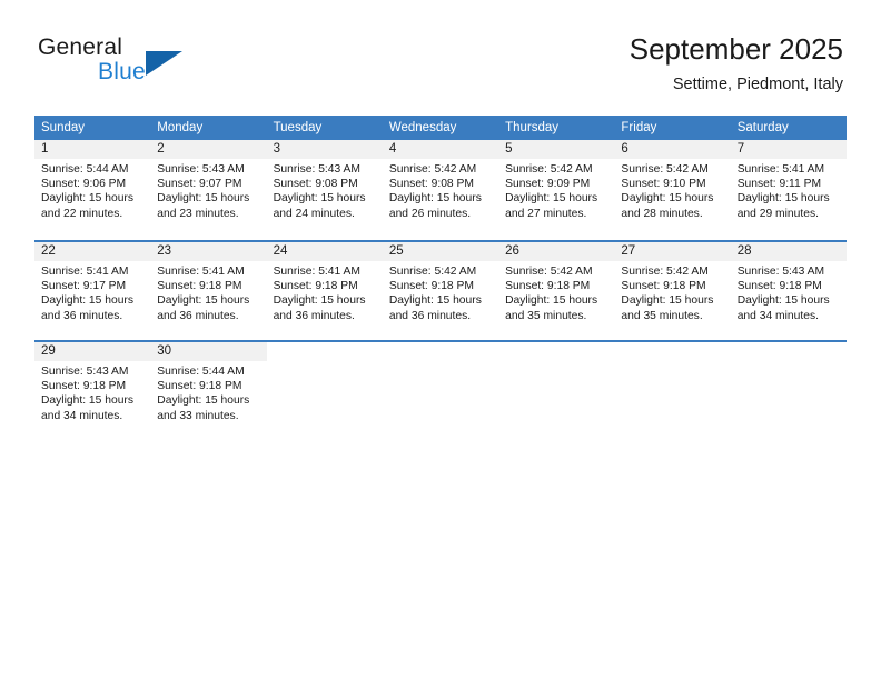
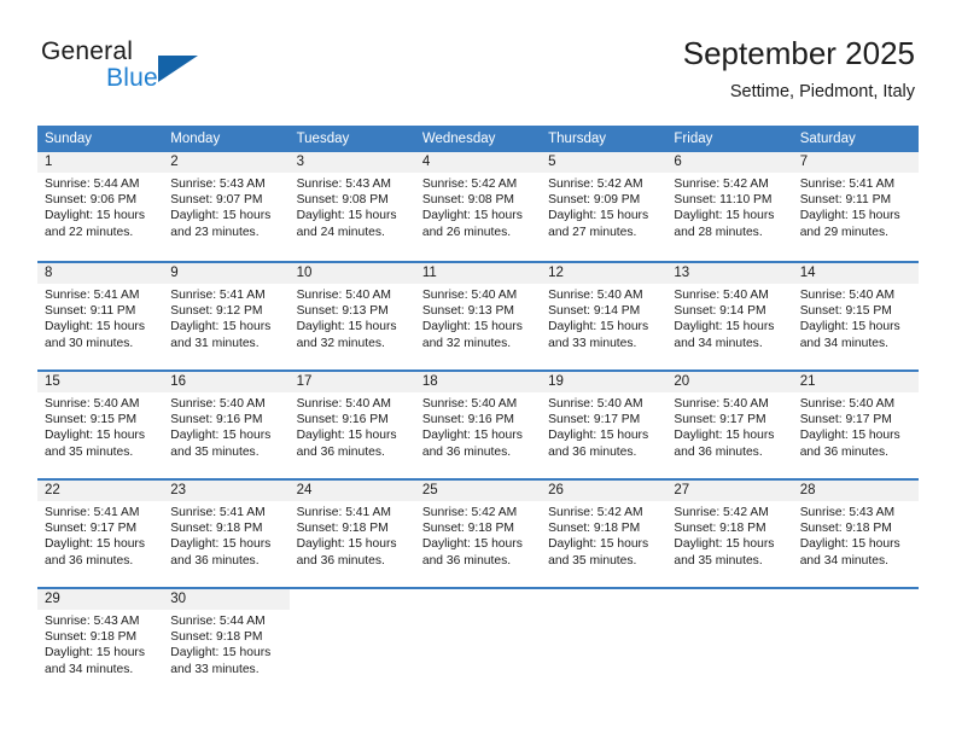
  General
  Blue
  September 2025
  Settime, Piedmont, Italy
  Sunday	Monday	Tuesday	Wednesday	Thursday	Friday	Saturday
- 1Sunrise: 5:44 AMSunset: 9:06 PMDaylight: 15 hoursand 22 minutes.	2Sunrise: 5:43 AMSunset: 9:07 PMDaylight: 15 hoursand 23 minutes.	3Sunrise: 5:43 AMSunset: 9:08 PMDaylight: 15 hoursand 24 minutes.	4Sunrise: 5:42 AMSunset: 9:08 PMDaylight: 15 hoursand 26 minutes.	5Sunrise: 5:42 AMSunset: 9:09 PMDaylight: 15 hoursand 27 minutes.	6Sunrise: 5:42 AMSunset: 9:10 PMDaylight: 15 hoursand 28 minutes.	7Sunrise: 5:41 AMSunset: 9:11 PMDaylight: 15 hoursand 29 minutes.
+ 1Sunrise: 5:44 AMSunset: 9:06 PMDaylight: 15 hoursand 22 minutes.	2Sunrise: 5:43 AMSunset: 9:07 PMDaylight: 15 hoursand 23 minutes.	3Sunrise: 5:43 AMSunset: 9:08 PMDaylight: 15 hoursand 24 minutes.	4Sunrise: 5:42 AMSunset: 9:08 PMDaylight: 15 hoursand 26 minutes.	5Sunrise: 5:42 AMSunset: 9:09 PMDaylight: 15 hoursand 27 minutes.	6Sunrise: 5:42 AMSunset: 11:10 PMDaylight: 15 hoursand 28 minutes.	7Sunrise: 5:41 AMSunset: 9:11 PMDaylight: 15 hoursand 29 minutes.
+ 8Sunrise: 5:41 AMSunset: 9:11 PMDaylight: 15 hoursand 30 minutes.	9Sunrise: 5:41 AMSunset: 9:12 PMDaylight: 15 hoursand 31 minutes.	10Sunrise: 5:40 AMSunset: 9:13 PMDaylight: 15 hoursand 32 minutes.	11Sunrise: 5:40 AMSunset: 9:13 PMDaylight: 15 hoursand 32 minutes.	12Sunrise: 5:40 AMSunset: 9:14 PMDaylight: 15 hoursand 33 minutes.	13Sunrise: 5:40 AMSunset: 9:14 PMDaylight: 15 hoursand 34 minutes.	14Sunrise: 5:40 AMSunset: 9:15 PMDaylight: 15 hoursand 34 minutes.
+ 15Sunrise: 5:40 AMSunset: 9:15 PMDaylight: 15 hoursand 35 minutes.	16Sunrise: 5:40 AMSunset: 9:16 PMDaylight: 15 hoursand 35 minutes.	17Sunrise: 5:40 AMSunset: 9:16 PMDaylight: 15 hoursand 36 minutes.	18Sunrise: 5:40 AMSunset: 9:16 PMDaylight: 15 hoursand 36 minutes.	19Sunrise: 5:40 AMSunset: 9:17 PMDaylight: 15 hoursand 36 minutes.	20Sunrise: 5:40 AMSunset: 9:17 PMDaylight: 15 hoursand 36 minutes.	21Sunrise: 5:40 AMSunset: 9:17 PMDaylight: 15 hoursand 36 minutes.
  22Sunrise: 5:41 AMSunset: 9:17 PMDaylight: 15 hoursand 36 minutes.	23Sunrise: 5:41 AMSunset: 9:18 PMDaylight: 15 hoursand 36 minutes.	24Sunrise: 5:41 AMSunset: 9:18 PMDaylight: 15 hoursand 36 minutes.	25Sunrise: 5:42 AMSunset: 9:18 PMDaylight: 15 hoursand 36 minutes.	26Sunrise: 5:42 AMSunset: 9:18 PMDaylight: 15 hoursand 35 minutes.	27Sunrise: 5:42 AMSunset: 9:18 PMDaylight: 15 hoursand 35 minutes.	28Sunrise: 5:43 AMSunset: 9:18 PMDaylight: 15 hoursand 34 minutes.
  29Sunrise: 5:43 AMSunset: 9:18 PMDaylight: 15 hoursand 34 minutes.	30Sunrise: 5:44 AMSunset: 9:18 PMDaylight: 15 hoursand 33 minutes.
